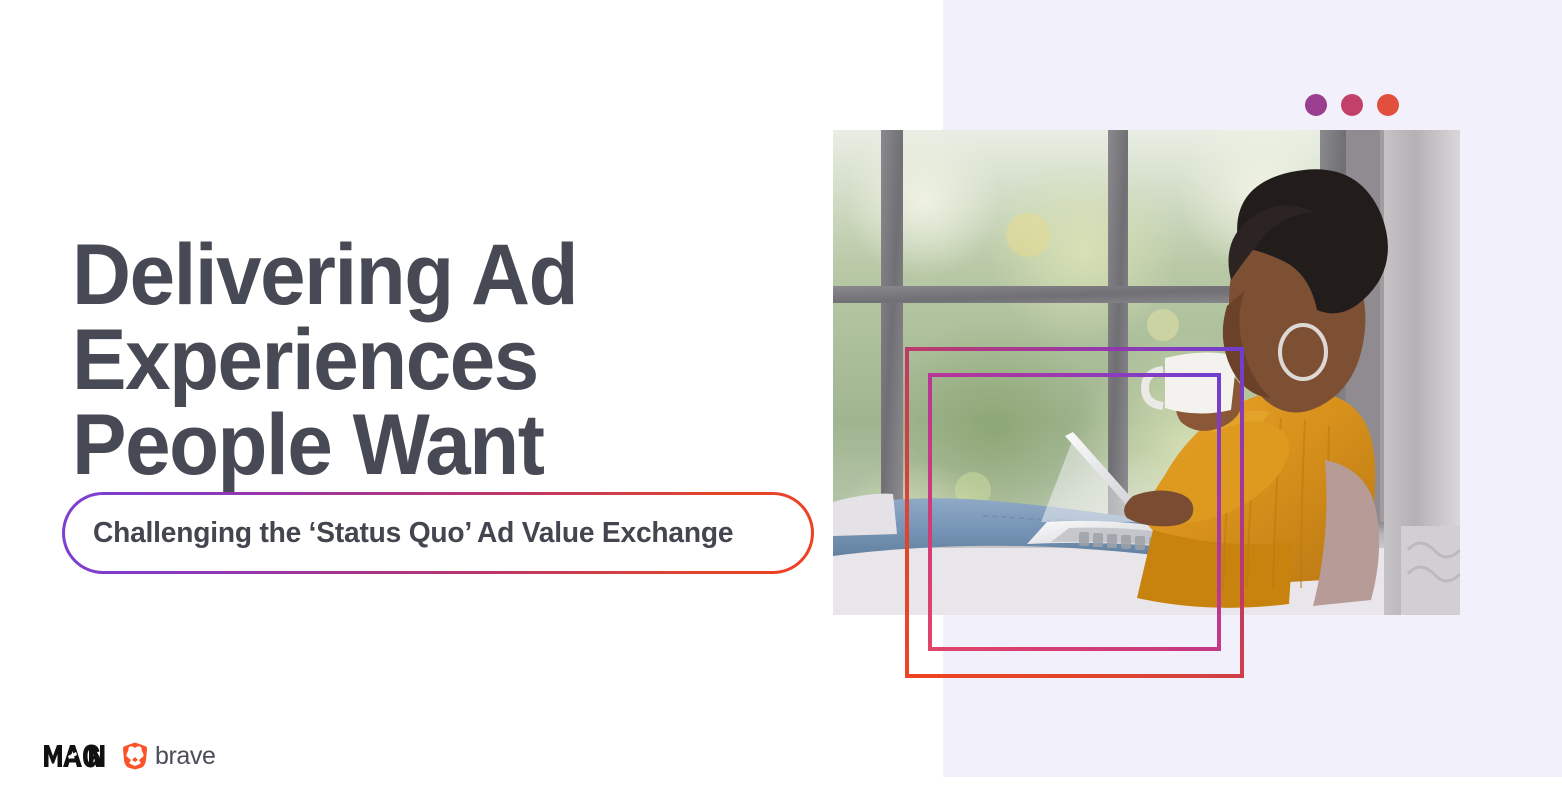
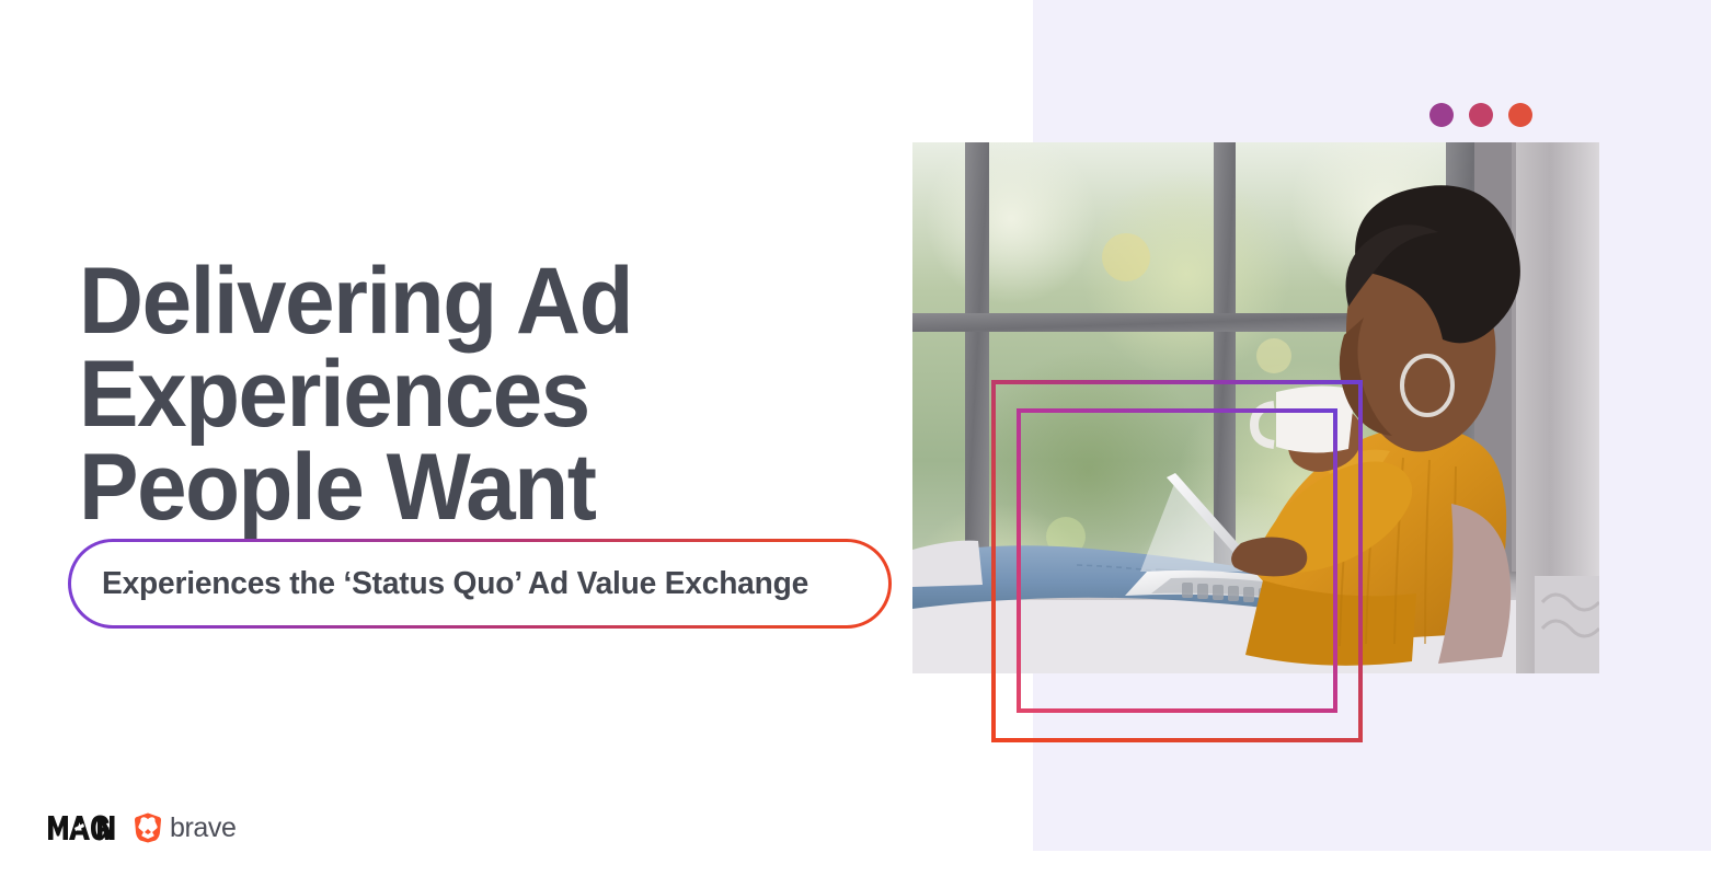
  Delivering Ad
  Experiences
  People Want
- Challenging the ‘Status Quo’ Ad Value Exchange
+ Experiences the ‘Status Quo’ Ad Value Exchange
  brave
